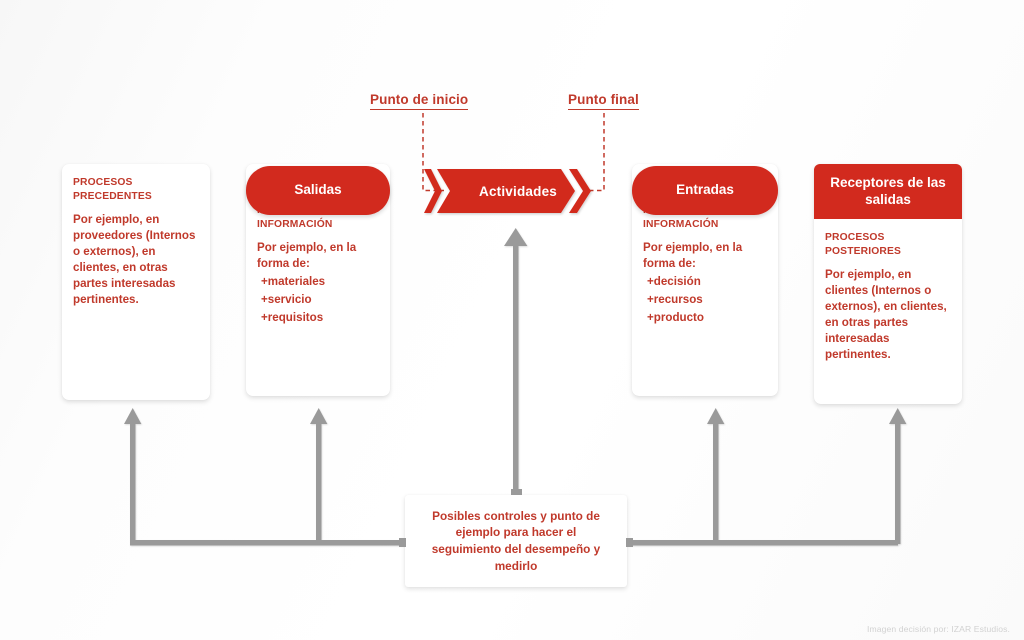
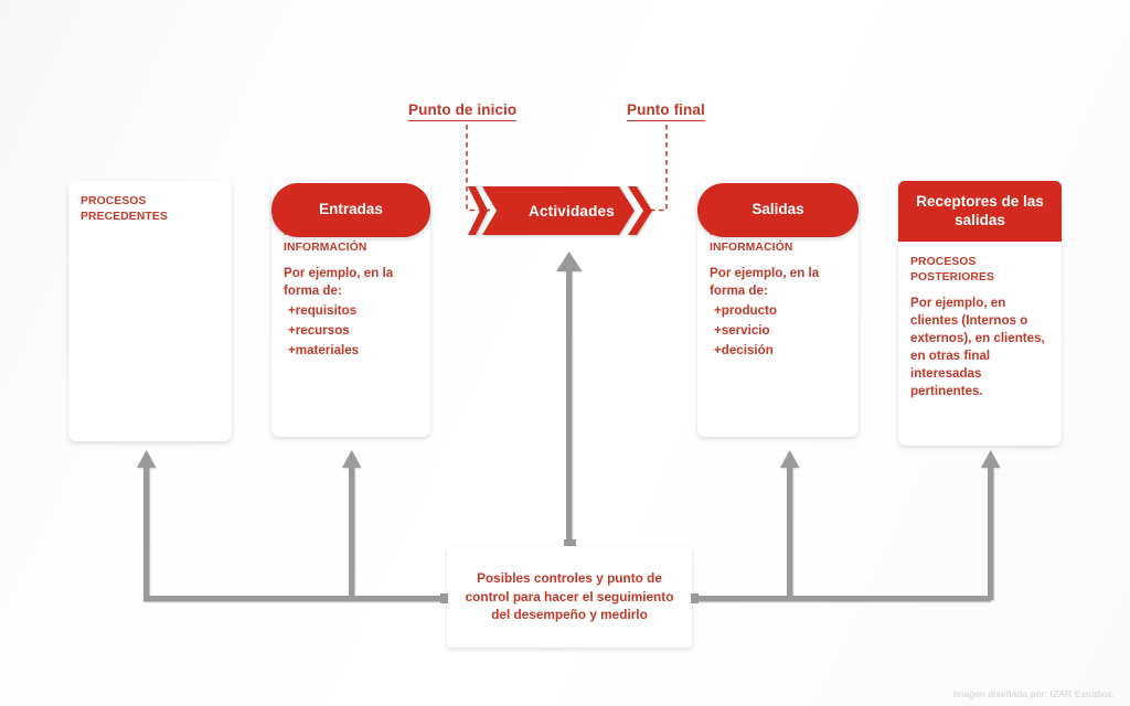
  Punto de inicio
  Punto final
  PROCESOS
  PRECEDENTES
- Por ejemplo, en proveedores (Internos o externos), en clientes, en otras partes interesadas pertinentes.
  INFORMACIÓN
  Por ejemplo, en la forma de:
- +materiales
+ +requisitos
- +servicio
+ +recursos
- +requisitos
+ +materiales
- Salidas
+ Entradas
  Actividades
  INFORMACIÓN
  Por ejemplo, en la forma de:
- +decisión
+ +producto
- +recursos
+ +servicio
- +producto
+ +decisión
- Entradas
+ Salidas
  Receptores de las salidas
  PROCESOS
  POSTERIORES
- Por ejemplo, en clientes (Internos o externos), en clientes, en otras partes interesadas pertinentes.
+ Por ejemplo, en clientes (Internos o externos), en clientes, en otras final interesadas pertinentes.
- Posibles controles y punto de ejemplo para hacer el seguimiento del desempeño y medirlo
+ Posibles controles y punto de control para hacer el seguimiento del desempeño y medirlo
- Imagen decisión por: IZAR Estudios.
+ Imagen diseñada por: IZAR Estudios.
